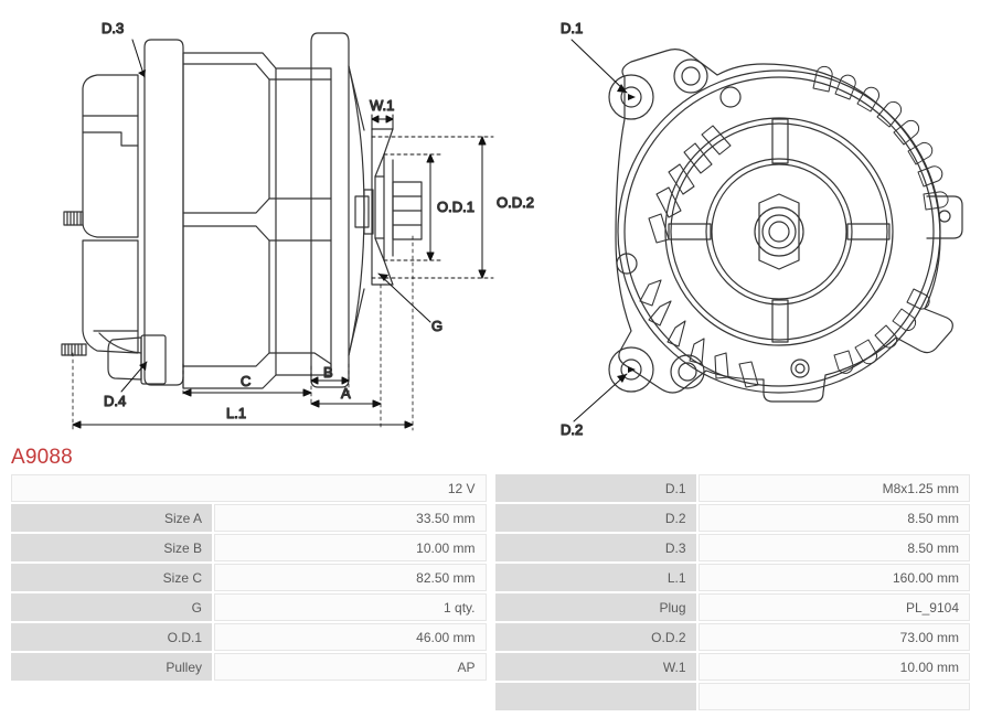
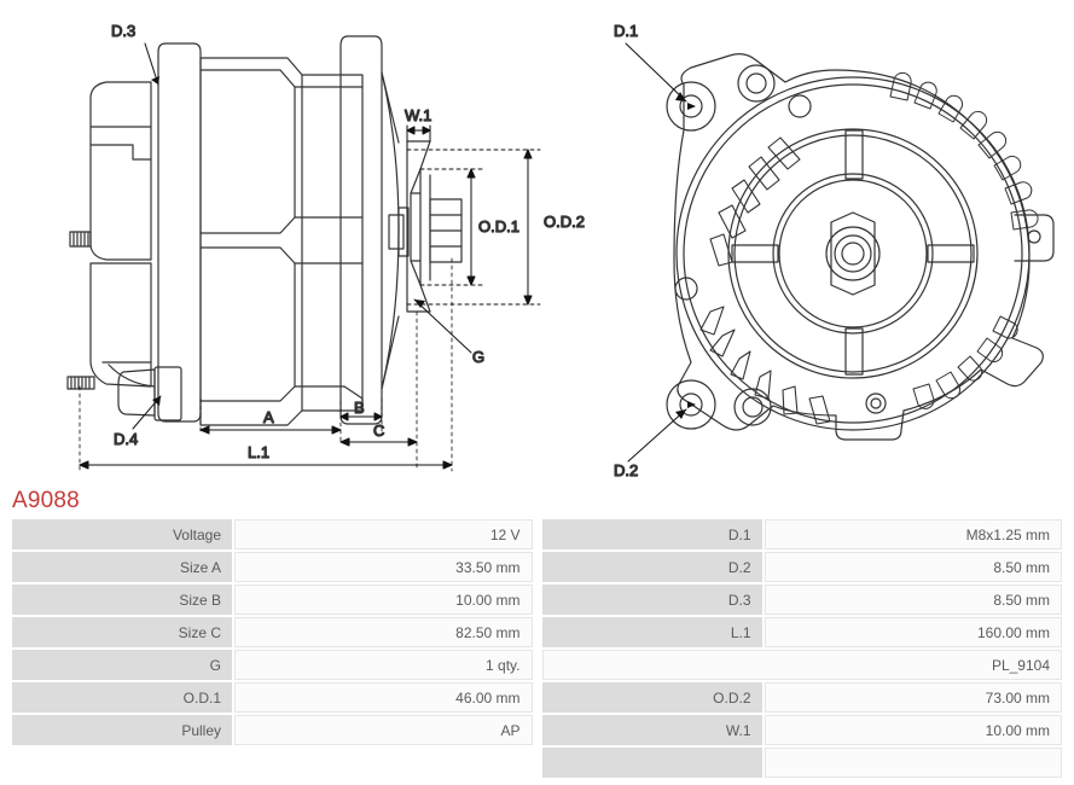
  W.1
  O.D.1
  O.D.2
  G
  D.3
  D.4
- C
+ A
  B
- A
+ C
  L.1
  D.1
  D.2
  A9088
+ Voltage
  12 V
  Size A
  33.50 mm
  Size B
  10.00 mm
  Size C
  82.50 mm
  G
  1 qty.
  O.D.1
  46.00 mm
  Pulley
  AP
  D.1
  M8x1.25 mm
  D.2
  8.50 mm
  D.3
  8.50 mm
  L.1
  160.00 mm
- Plug
  PL_9104
  O.D.2
  73.00 mm
  W.1
  10.00 mm
